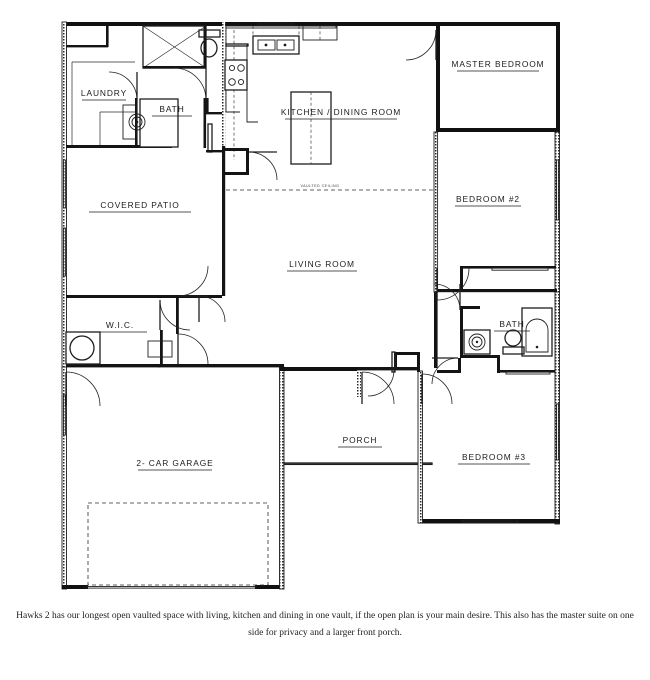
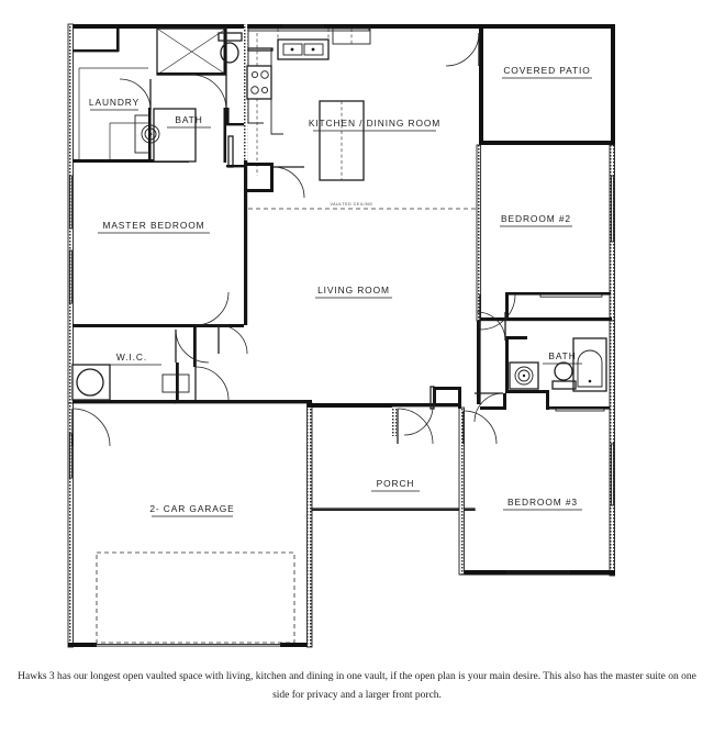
  LAUNDRY
  BATH
- COVERED PATIO
+ MASTER BEDROOM
  KITCHEN / DINING ROOM
  LIVING ROOM
  W.I.C.
  2- CAR GARAGE
  PORCH
- MASTER BEDROOM
+ COVERED PATIO
  BEDROOM #2
  BATH
  BEDROOM #3
- Hawks 2 has our longest open vaulted space with living, kitchen and dining in one vault, if the open plan is your main desire. This also has the master suite on one side for privacy and a larger front porch.
+ Hawks 3 has our longest open vaulted space with living, kitchen and dining in one vault, if the open plan is your main desire. This also has the master suite on one side for privacy and a larger front porch.
